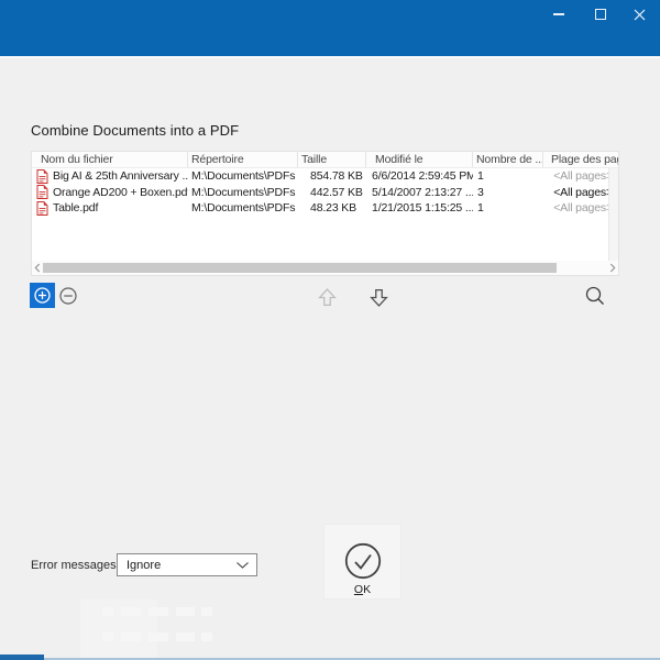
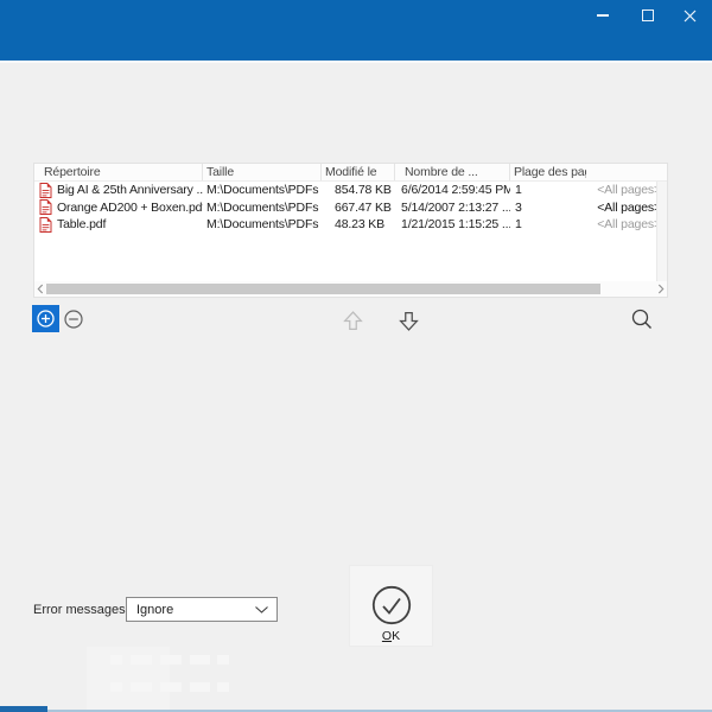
- Combine Documents into a PDF
- Nom du fichier
  Répertoire
  Taille
  Modifié le
  Nombre de ...
  Plage des pa
  Big AI & 25th Anniversary ..
  M:\Documents\PDFs
  854.78 KB
  6/6/2014 2:59:45 PM
  1
  <All pages
  Orange AD200 + Boxen.pd
  M:\Documents\PDFs
- 442.57 KB
+ 667.47 KB
  5/14/2007 2:13:27 ...
  3
  <All pages
  Table.pdf
  M:\Documents\PDFs
  48.23 KB
  1/21/2015 1:15:25 ...
  1
  <All pages
  OK
  Error messages
  Ignore
